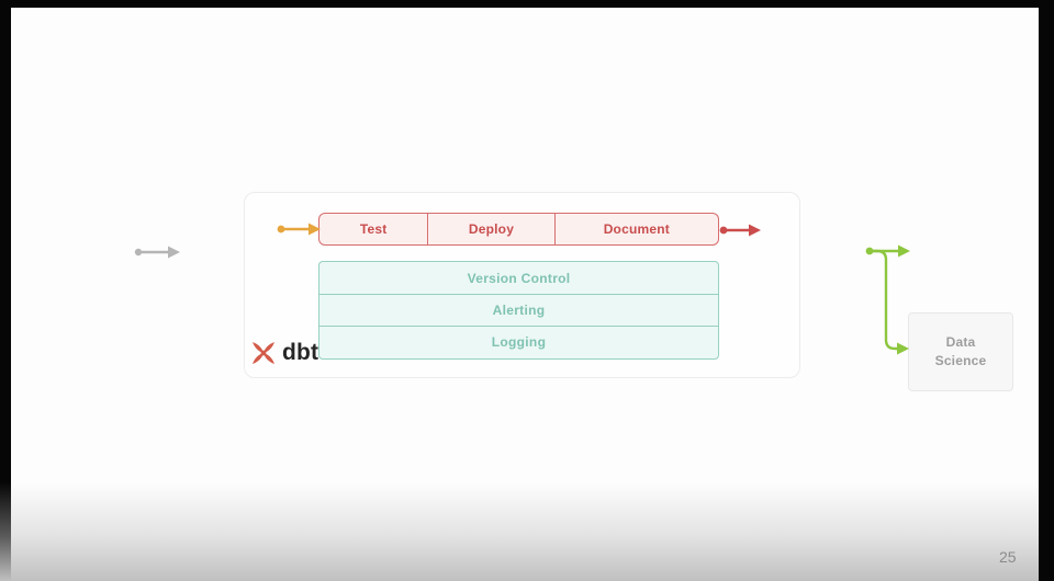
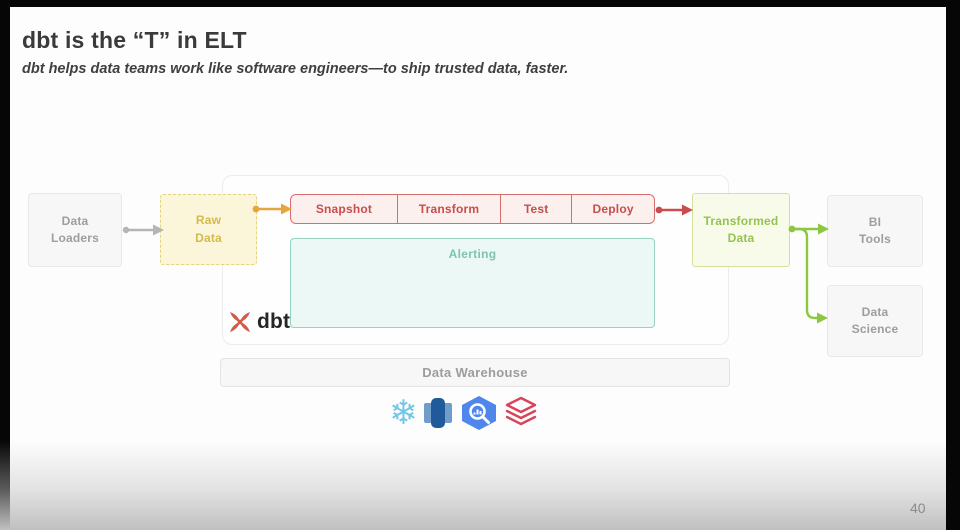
+ dbt is the “T” in ELT
+ dbt helps data teams work like software engineers—to ship trusted data, faster.
+ Data Loaders
+ Raw Data
+ Snapshot
+ Transform
  Test
  Deploy
- Document
- Version Control
  Alerting
- Logging
  dbt
+ Transformed Data
+ BI Tools
  Data Science
+ Data Warehouse
+ ❄
- 25
+ 40
